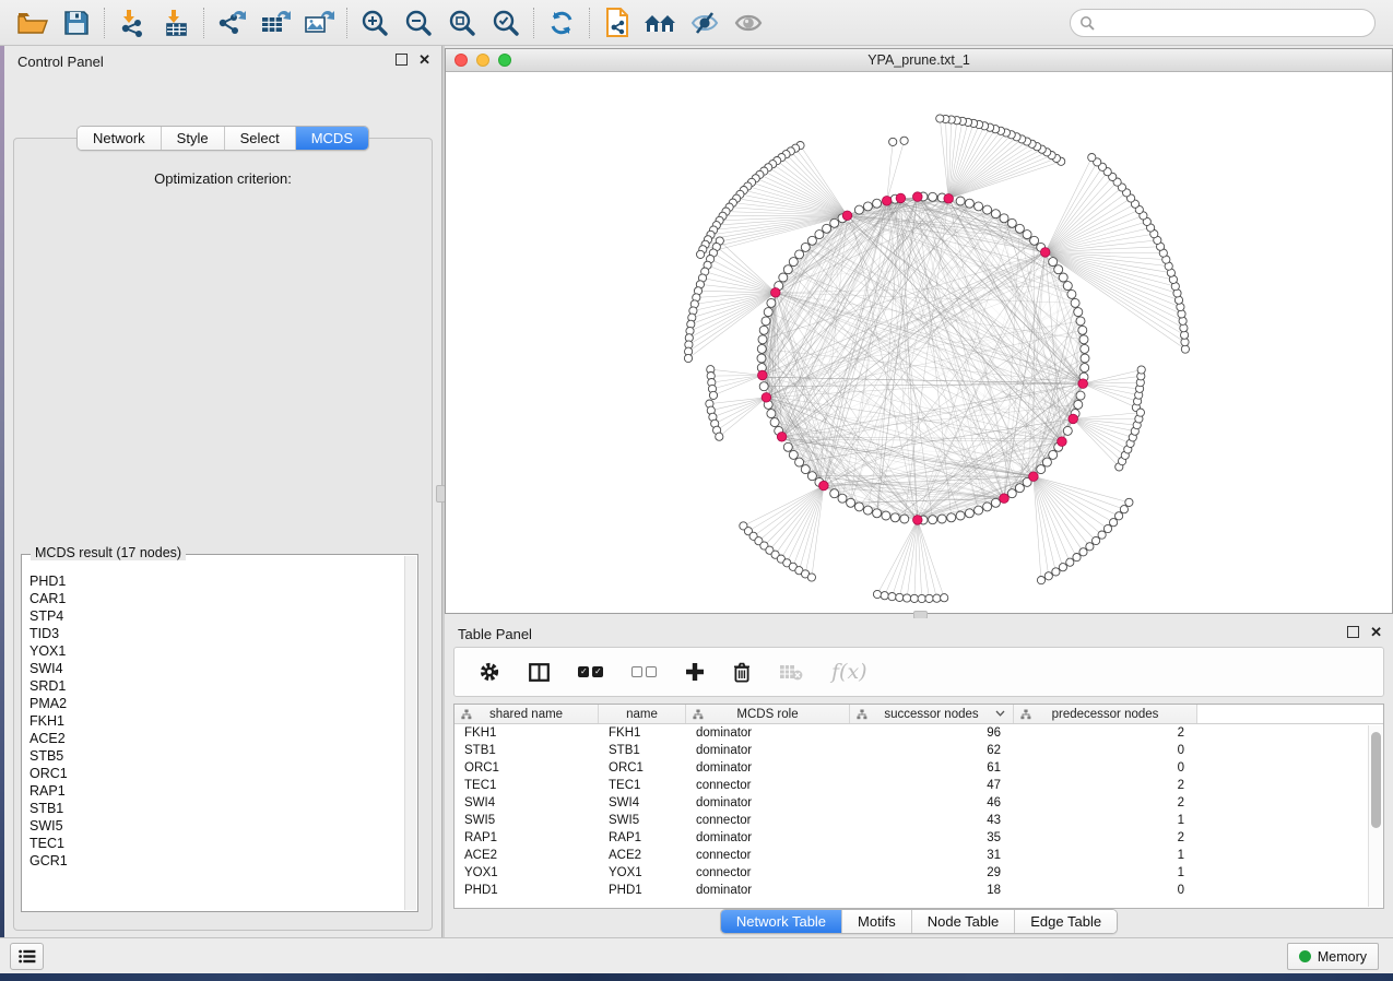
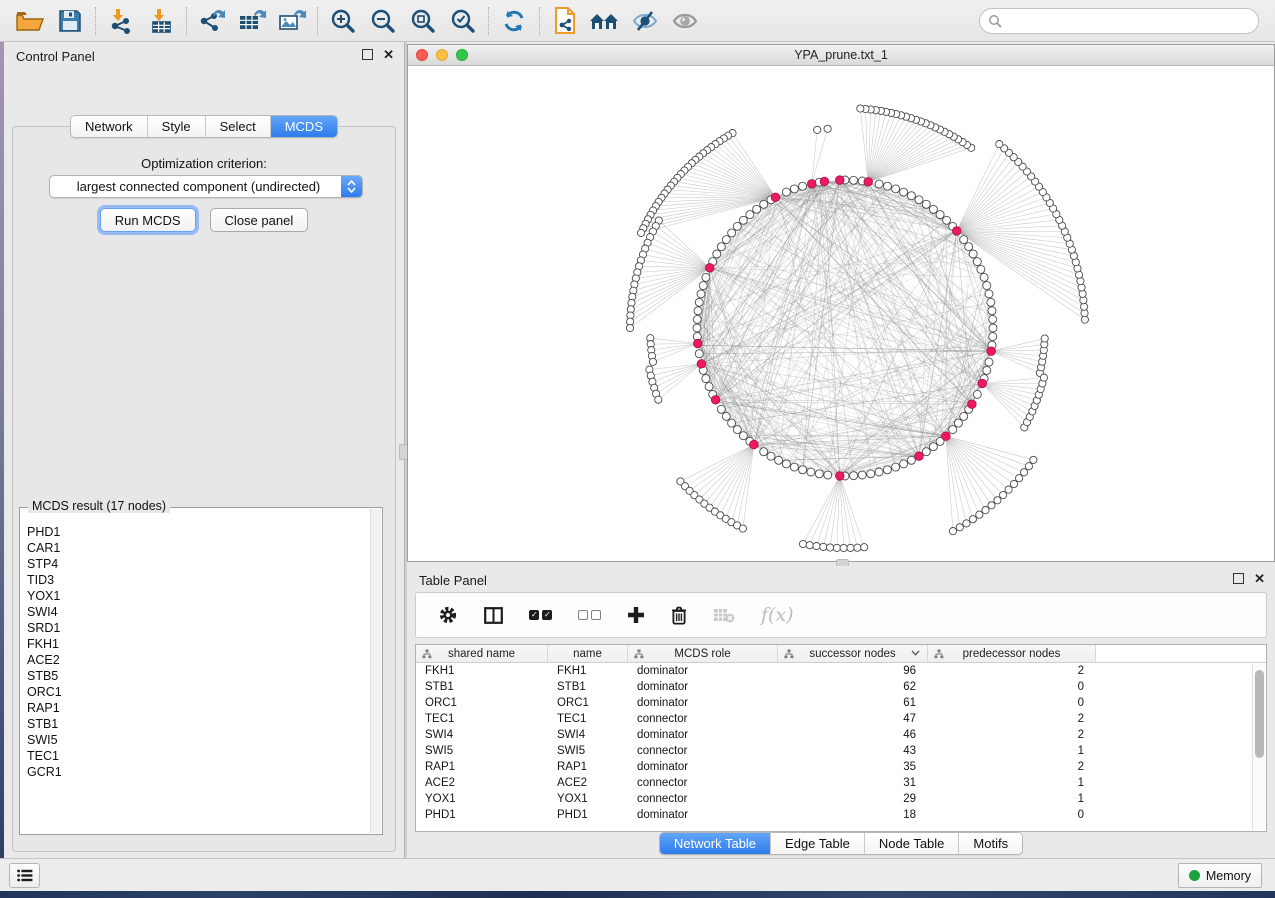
  Control Panel
  ✕
  Network
  Style
  Select
  MCDS
  Optimization criterion:
+ largest connected component (undirected)
+ Run MCDS
+ Close panel
  MCDS result (17 nodes)
  PHD1
  CAR1
  STP4
  TID3
  YOX1
  SWI4
  SRD1
- PMA2
  FKH1
  ACE2
  STB5
  ORC1
  RAP1
  STB1
  SWI5
  TEC1
  GCR1
  YPA_prune.txt_1
  Table Panel
  ✕
  f(x)
  shared name
  name
  MCDS role
  successor nodes
  predecessor nodes
  FKH1
  FKH1
  dominator
  96
  2
  STB1
  STB1
  dominator
  62
  0
  ORC1
  ORC1
  dominator
  61
  0
  TEC1
  TEC1
  connector
  47
  2
  SWI4
  SWI4
  dominator
  46
  2
  SWI5
  SWI5
  connector
  43
  1
  RAP1
  RAP1
  dominator
  35
  2
  ACE2
  ACE2
  connector
  31
  1
  YOX1
  YOX1
  connector
  29
  1
  PHD1
  PHD1
  dominator
  18
  0
  Network Table
- Motifs
+ Edge Table
  Node Table
- Edge Table
+ Motifs
  Memory
